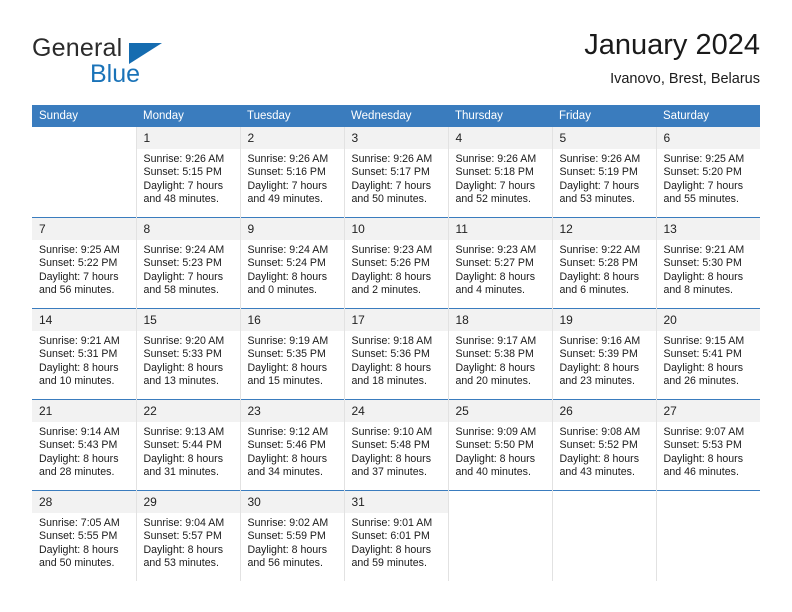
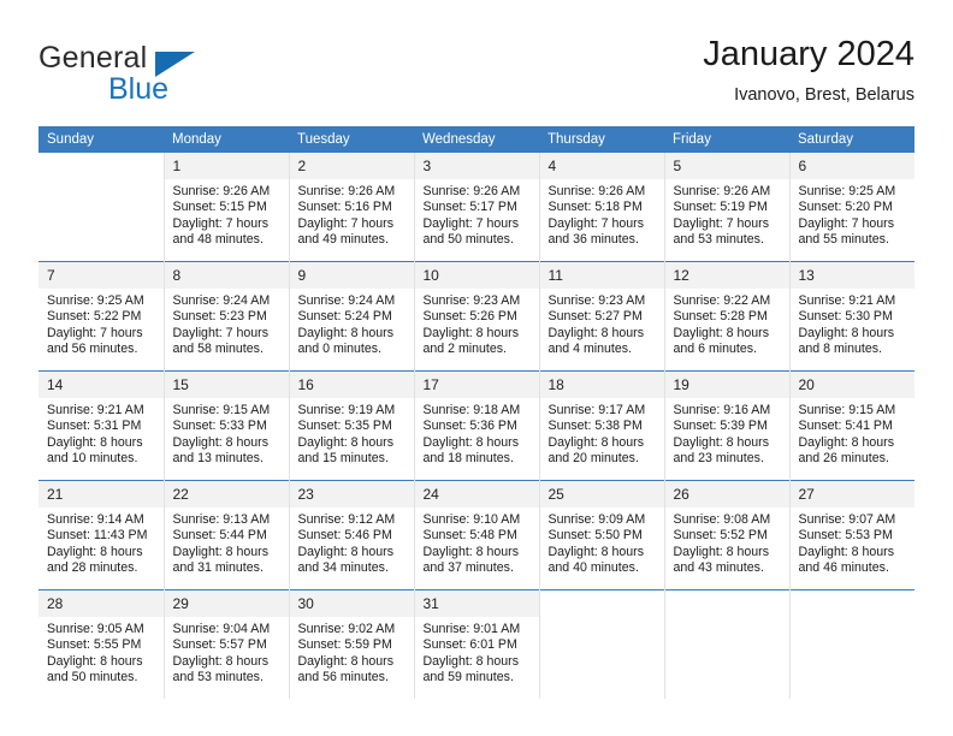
  General
  Blue
  January 2024
  Ivanovo, Brest, Belarus
  Sunday	Monday	Tuesday	Wednesday	Thursday	Friday	Saturday
- 	1Sunrise: 9:26 AMSunset: 5:15 PMDaylight: 7 hoursand 48 minutes.	2Sunrise: 9:26 AMSunset: 5:16 PMDaylight: 7 hoursand 49 minutes.	3Sunrise: 9:26 AMSunset: 5:17 PMDaylight: 7 hoursand 50 minutes.	4Sunrise: 9:26 AMSunset: 5:18 PMDaylight: 7 hoursand 52 minutes.	5Sunrise: 9:26 AMSunset: 5:19 PMDaylight: 7 hoursand 53 minutes.	6Sunrise: 9:25 AMSunset: 5:20 PMDaylight: 7 hoursand 55 minutes.
+ 	1Sunrise: 9:26 AMSunset: 5:15 PMDaylight: 7 hoursand 48 minutes.	2Sunrise: 9:26 AMSunset: 5:16 PMDaylight: 7 hoursand 49 minutes.	3Sunrise: 9:26 AMSunset: 5:17 PMDaylight: 7 hoursand 50 minutes.	4Sunrise: 9:26 AMSunset: 5:18 PMDaylight: 7 hoursand 36 minutes.	5Sunrise: 9:26 AMSunset: 5:19 PMDaylight: 7 hoursand 53 minutes.	6Sunrise: 9:25 AMSunset: 5:20 PMDaylight: 7 hoursand 55 minutes.
  7Sunrise: 9:25 AMSunset: 5:22 PMDaylight: 7 hoursand 56 minutes.	8Sunrise: 9:24 AMSunset: 5:23 PMDaylight: 7 hoursand 58 minutes.	9Sunrise: 9:24 AMSunset: 5:24 PMDaylight: 8 hoursand 0 minutes.	10Sunrise: 9:23 AMSunset: 5:26 PMDaylight: 8 hoursand 2 minutes.	11Sunrise: 9:23 AMSunset: 5:27 PMDaylight: 8 hoursand 4 minutes.	12Sunrise: 9:22 AMSunset: 5:28 PMDaylight: 8 hoursand 6 minutes.	13Sunrise: 9:21 AMSunset: 5:30 PMDaylight: 8 hoursand 8 minutes.
- 14Sunrise: 9:21 AMSunset: 5:31 PMDaylight: 8 hoursand 10 minutes.	15Sunrise: 9:20 AMSunset: 5:33 PMDaylight: 8 hoursand 13 minutes.	16Sunrise: 9:19 AMSunset: 5:35 PMDaylight: 8 hoursand 15 minutes.	17Sunrise: 9:18 AMSunset: 5:36 PMDaylight: 8 hoursand 18 minutes.	18Sunrise: 9:17 AMSunset: 5:38 PMDaylight: 8 hoursand 20 minutes.	19Sunrise: 9:16 AMSunset: 5:39 PMDaylight: 8 hoursand 23 minutes.	20Sunrise: 9:15 AMSunset: 5:41 PMDaylight: 8 hoursand 26 minutes.
+ 14Sunrise: 9:21 AMSunset: 5:31 PMDaylight: 8 hoursand 10 minutes.	15Sunrise: 9:15 AMSunset: 5:33 PMDaylight: 8 hoursand 13 minutes.	16Sunrise: 9:19 AMSunset: 5:35 PMDaylight: 8 hoursand 15 minutes.	17Sunrise: 9:18 AMSunset: 5:36 PMDaylight: 8 hoursand 18 minutes.	18Sunrise: 9:17 AMSunset: 5:38 PMDaylight: 8 hoursand 20 minutes.	19Sunrise: 9:16 AMSunset: 5:39 PMDaylight: 8 hoursand 23 minutes.	20Sunrise: 9:15 AMSunset: 5:41 PMDaylight: 8 hoursand 26 minutes.
- 21Sunrise: 9:14 AMSunset: 5:43 PMDaylight: 8 hoursand 28 minutes.	22Sunrise: 9:13 AMSunset: 5:44 PMDaylight: 8 hoursand 31 minutes.	23Sunrise: 9:12 AMSunset: 5:46 PMDaylight: 8 hoursand 34 minutes.	24Sunrise: 9:10 AMSunset: 5:48 PMDaylight: 8 hoursand 37 minutes.	25Sunrise: 9:09 AMSunset: 5:50 PMDaylight: 8 hoursand 40 minutes.	26Sunrise: 9:08 AMSunset: 5:52 PMDaylight: 8 hoursand 43 minutes.	27Sunrise: 9:07 AMSunset: 5:53 PMDaylight: 8 hoursand 46 minutes.
+ 21Sunrise: 9:14 AMSunset: 11:43 PMDaylight: 8 hoursand 28 minutes.	22Sunrise: 9:13 AMSunset: 5:44 PMDaylight: 8 hoursand 31 minutes.	23Sunrise: 9:12 AMSunset: 5:46 PMDaylight: 8 hoursand 34 minutes.	24Sunrise: 9:10 AMSunset: 5:48 PMDaylight: 8 hoursand 37 minutes.	25Sunrise: 9:09 AMSunset: 5:50 PMDaylight: 8 hoursand 40 minutes.	26Sunrise: 9:08 AMSunset: 5:52 PMDaylight: 8 hoursand 43 minutes.	27Sunrise: 9:07 AMSunset: 5:53 PMDaylight: 8 hoursand 46 minutes.
- 28Sunrise: 7:05 AMSunset: 5:55 PMDaylight: 8 hoursand 50 minutes.	29Sunrise: 9:04 AMSunset: 5:57 PMDaylight: 8 hoursand 53 minutes.	30Sunrise: 9:02 AMSunset: 5:59 PMDaylight: 8 hoursand 56 minutes.	31Sunrise: 9:01 AMSunset: 6:01 PMDaylight: 8 hoursand 59 minutes.
+ 28Sunrise: 9:05 AMSunset: 5:55 PMDaylight: 8 hoursand 50 minutes.	29Sunrise: 9:04 AMSunset: 5:57 PMDaylight: 8 hoursand 53 minutes.	30Sunrise: 9:02 AMSunset: 5:59 PMDaylight: 8 hoursand 56 minutes.	31Sunrise: 9:01 AMSunset: 6:01 PMDaylight: 8 hoursand 59 minutes.
